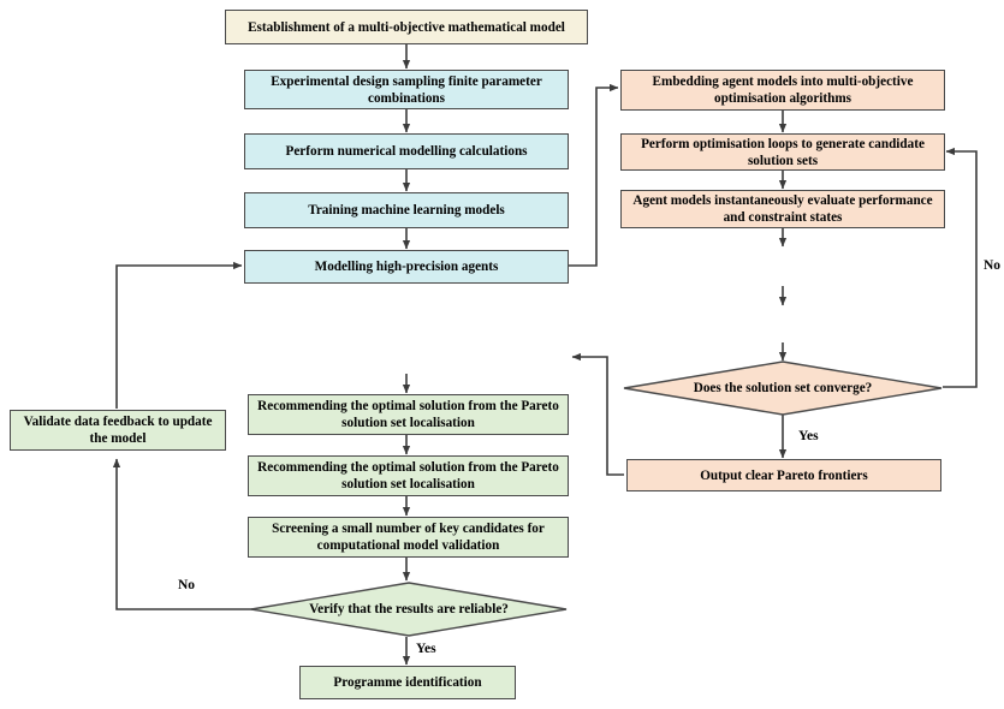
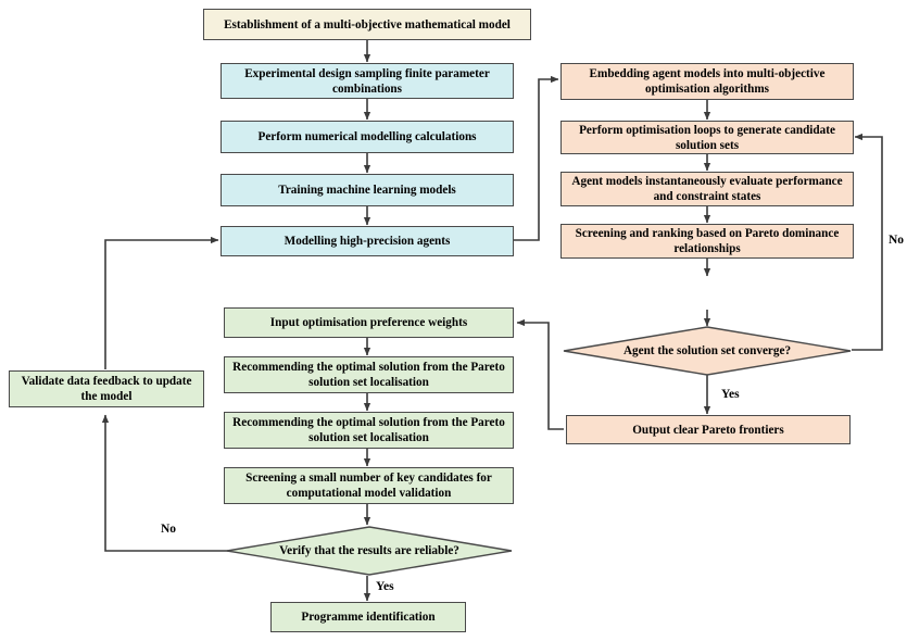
  Establishment of a multi-objective mathematical model
  Experimental design sampling finite parameter combinations
  Perform numerical modelling calculations
  Training machine learning models
  Modelling high-precision agents
  Embedding agent models into multi-objective optimisation algorithms
  Perform optimisation loops to generate candidate solution sets
  Agent models instantaneously evaluate performance and constraint states
+ Screening and ranking based on Pareto dominance relationships
- Does the solution set converge?
+ Agent the solution set converge?
  Output clear Pareto frontiers
+ Input optimisation preference weights
  Recommending the optimal solution from the Pareto solution set localisation
  Recommending the optimal solution from the Pareto solution set localisation
  Screening a small number of key candidates for computational model validation
  Verify that the results are reliable?
  Programme identification
  Validate data feedback to update the model
  No
  Yes
  No
  Yes
